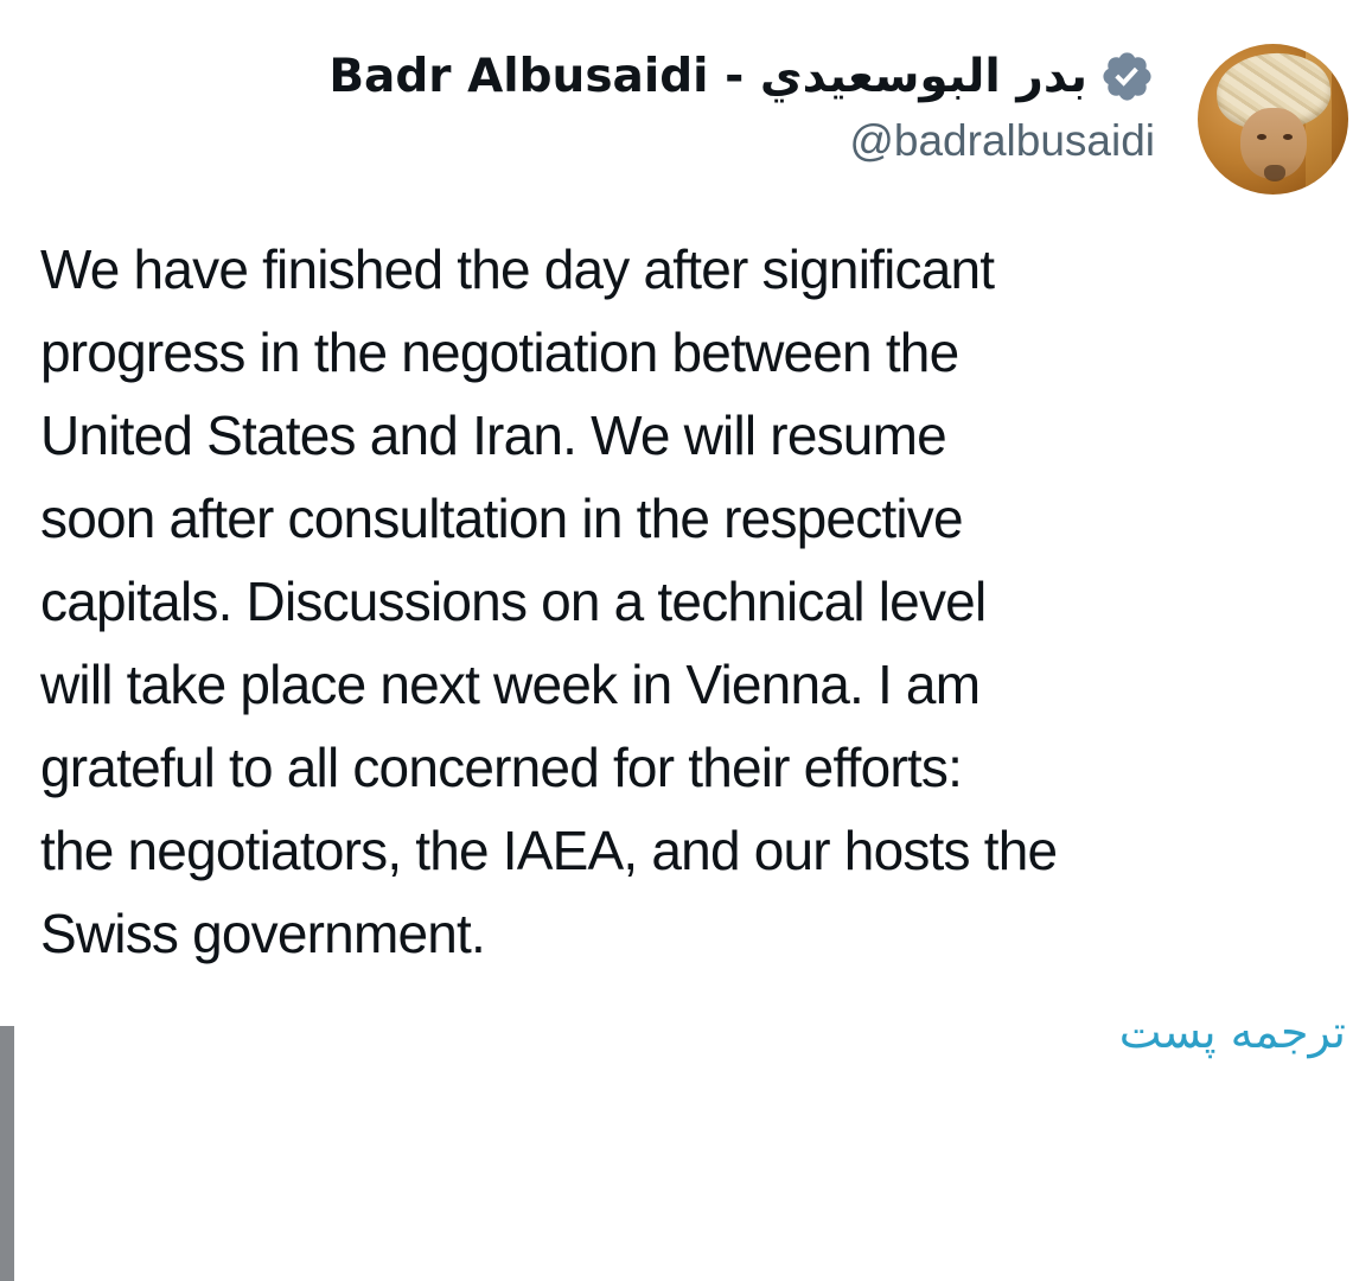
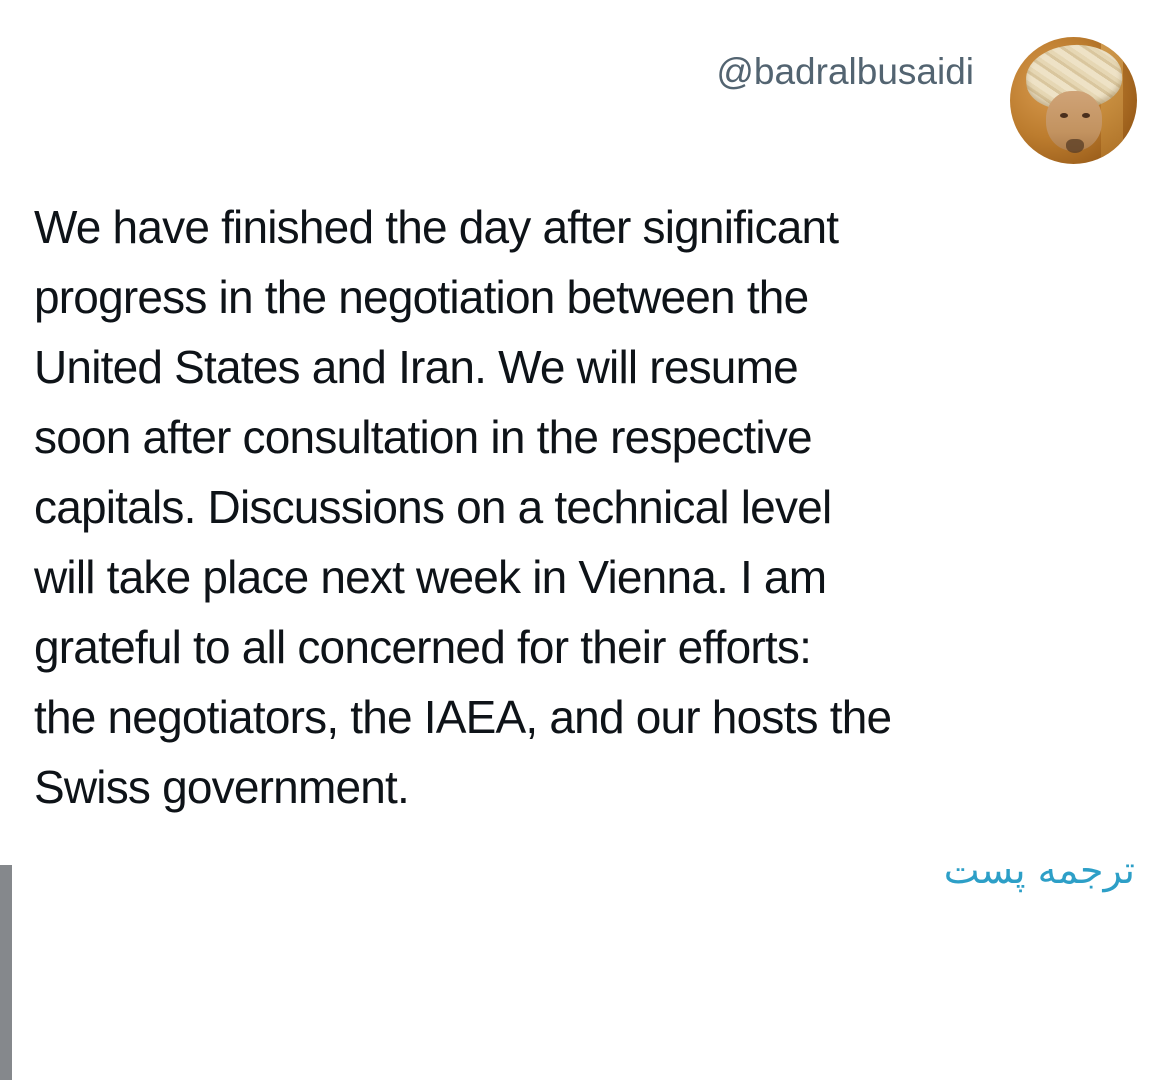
- بدر البوسعيدي - Badr Albusaidi
  @badralbusaidi
  We have finished the day after significant
  progress in the negotiation between the
  United States and Iran. We will resume
  soon after consultation in the respective
  capitals. Discussions on a technical level
  will take place next week in Vienna. I am
  grateful to all concerned for their efforts:
  the negotiators, the IAEA, and our hosts the
  Swiss government.
  ترجمه پست
